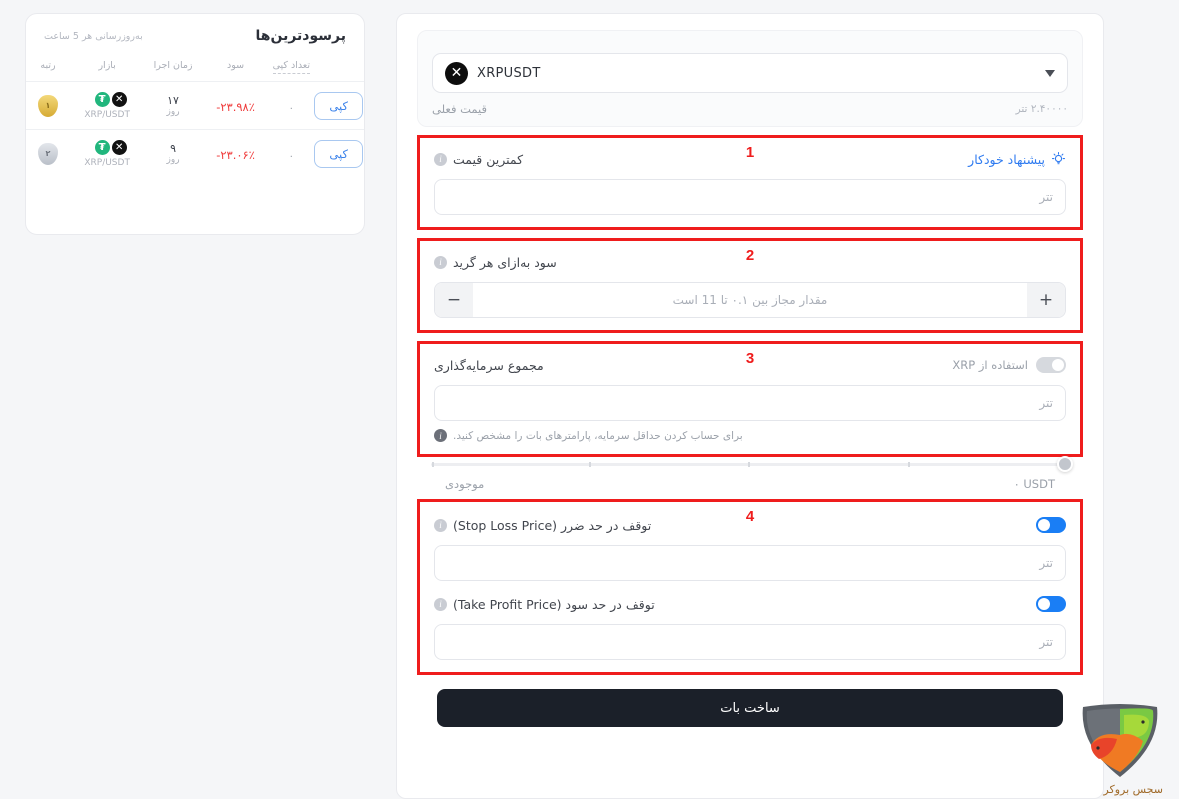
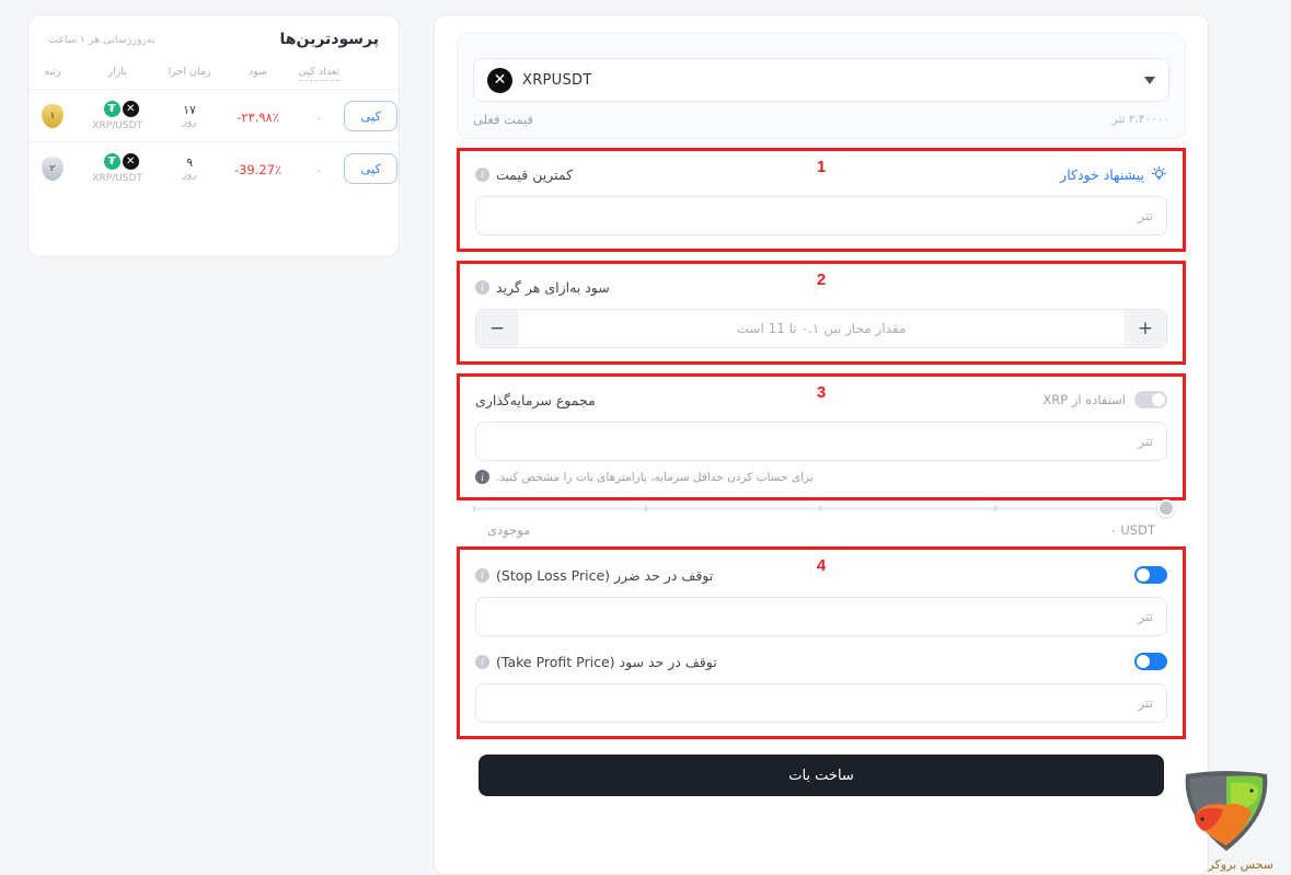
  پرسودترین‌ها
- به‌روزرسانی هر 5 ساعت
+ به‌روزرسانی هر ۱ ساعت
  	تعداد کپی	سود	زمان اجرا	بازار	رتبه
  کپی	۰	-۲۳.۹۸٪	۱۷ روز	✕ ₮ XRP/USDT	۱
- کپی	۰	-۲۳.۰۶٪	۹ روز	✕ ₮ XRP/USDT	۲
+ کپی	۰	-39.27٪	۹ روز	✕ ₮ XRP/USDT	۲
  XRPUSDT
  ✕
  ۲.۴۰۰۰۰ تتر
  قیمت فعلی
  1
  پیشنهاد خودکار
  i
  کمترین قیمت
  تتر
  2
  i
  سود به‌ازای هر گرید
  +
  مقدار مجاز بین ۰.۱ تا 11 است
  −
  3
  استفاده از XRP
  مجموع سرمایه‌گذاری
  تتر
  برای حساب کردن حداقل سرمایه، پارامترهای بات را مشخص کنید.
  i
  ۰ USDT
  موجودی
  4
  i
  توقف در حد ضرر (Stop Loss Price)
  تتر
  i
  توقف در حد سود (Take Profit Price)
  تتر
  ساخت بات
  سجس بروکر
